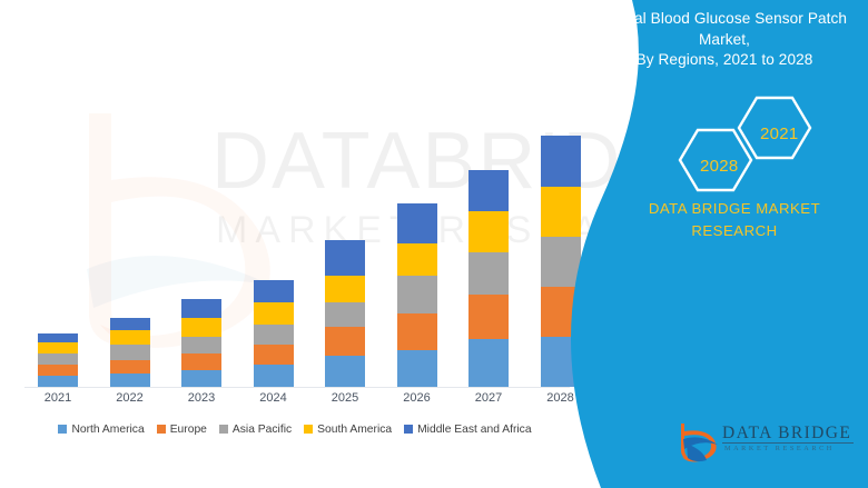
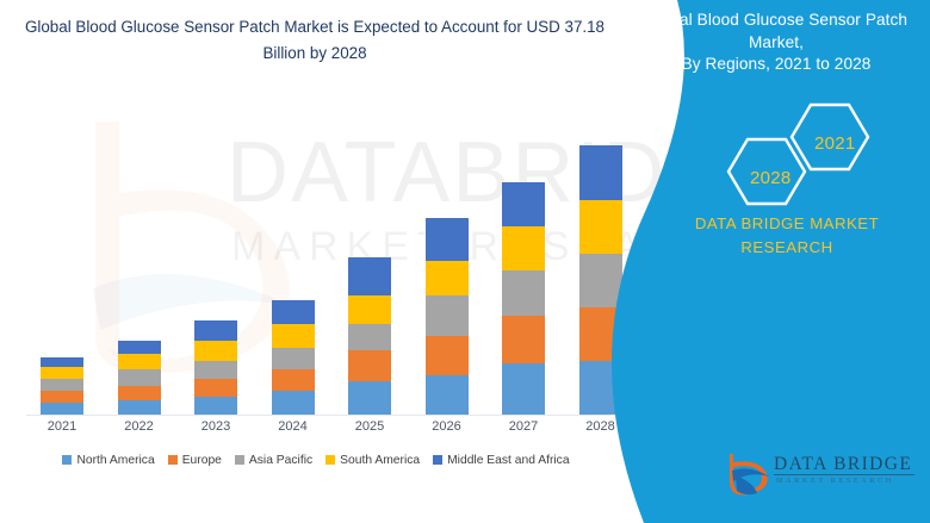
  DATABRD
+ Global Blood Glucose Sensor Patch Market is Expected to Account for USD 37.18 Billion by 2028
  2021
  2022
  2023
  2024
  2025
  2026
  2027
  2028
  North America
  Europe
  Asia Pacific
  South America
  Middle East and Africa
  Global Blood Glucose Sensor Patch Market,
  By Regions, 2021 to 2028
  2021
  2028
  DATA BRIDGE MARKET
  RESEARCH
  DATA BRIDGE
